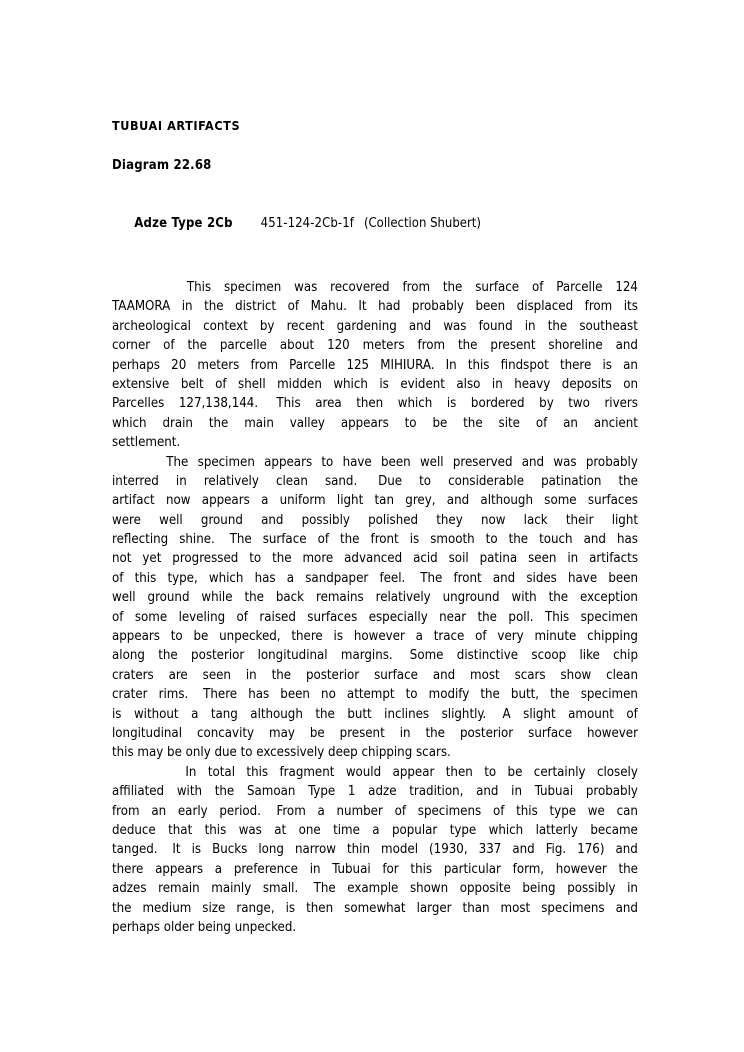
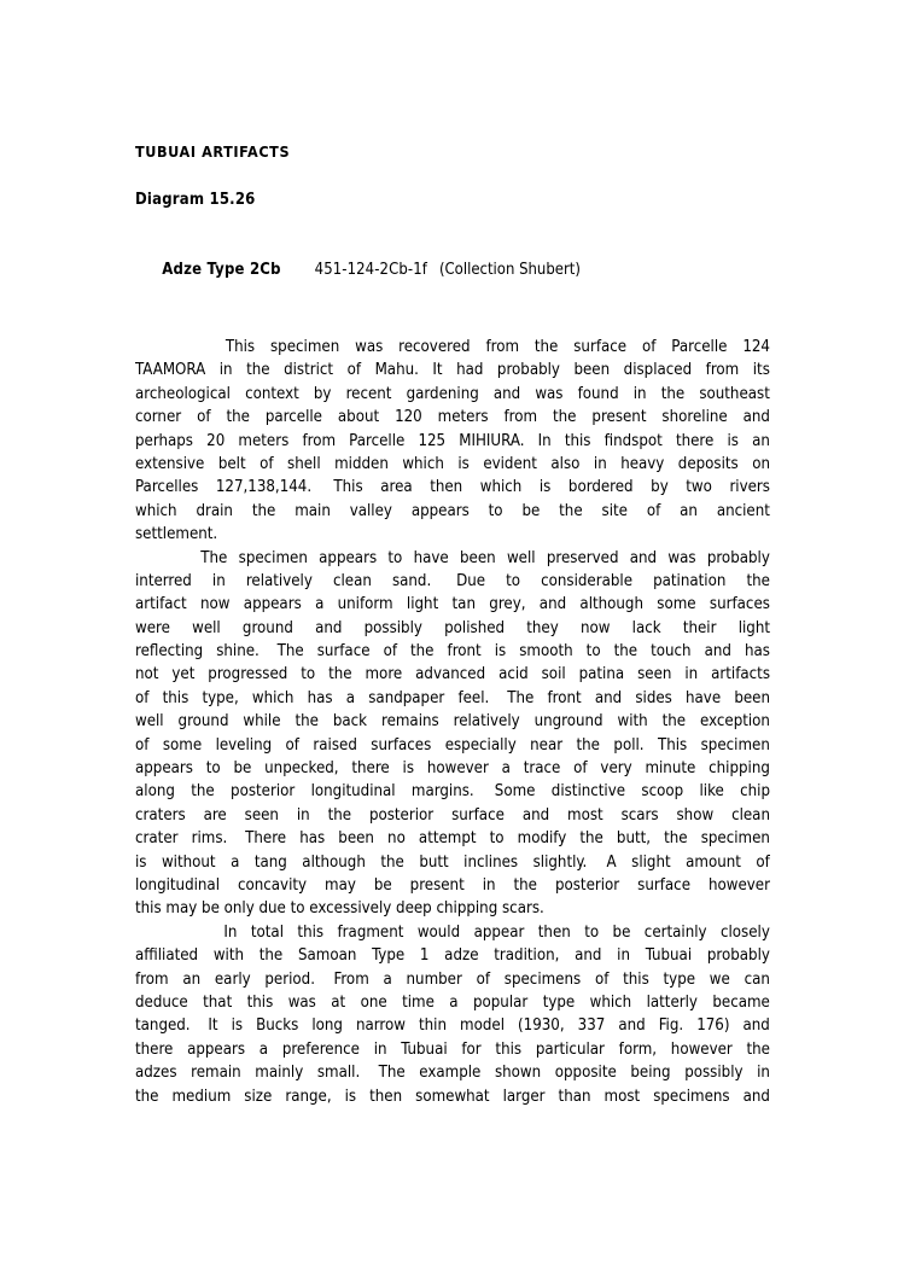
  TUBUAI ARTIFACTS
- Diagram 22.68
+ Diagram 15.26
  Adze Type 2Cb 451-124-2Cb-1f (Collection Shubert)
  This
  specimen
  was
  recovered
  from
  the
  surface
  of
  Parcelle
  124
  TAAMORA
  in
  the
  district
  of
  Mahu.
  It
  had
  probably
  been
  displaced
  from
  its
  archeological
  context
  by
  recent
  gardening
  and
  was
  found
  in
  the
  southeast
  corner
  of
  the
  parcelle
  about
  120
  meters
  from
  the
  present
  shoreline
  and
  perhaps
  20
  meters
  from
  Parcelle
  125
  MIHIURA.
  In
  this
  findspot
  there
  is
  an
  extensive
  belt
  of
  shell
  midden
  which
  is
  evident
  also
  in
  heavy
  deposits
  on
  Parcelles
  127,138,144.
  This
  area
  then
  which
  is
  bordered
  by
  two
  rivers
  which
  drain
  the
  main
  valley
  appears
  to
  be
  the
  site
  of
  an
  ancient
  settlement.
  The
  specimen
  appears
  to
  have
  been
  well
  preserved
  and
  was
  probably
  interred
  in
  relatively
  clean
  sand.
  Due
  to
  considerable
  patination
  the
  artifact
  now
  appears
  a
  uniform
  light
  tan
  grey,
  and
  although
  some
  surfaces
  were
  well
  ground
  and
  possibly
  polished
  they
  now
  lack
  their
  light
  reflecting
  shine.
  The
  surface
  of
  the
  front
  is
  smooth
  to
  the
  touch
  and
  has
  not
  yet
  progressed
  to
  the
  more
  advanced
  acid
  soil
  patina
  seen
  in
  artifacts
  of
  this
  type,
  which
  has
  a
  sandpaper
  feel.
  The
  front
  and
  sides
  have
  been
  well
  ground
  while
  the
  back
  remains
  relatively
  unground
  with
  the
  exception
  of
  some
  leveling
  of
  raised
  surfaces
  especially
  near
  the
  poll.
  This
  specimen
  appears
  to
  be
  unpecked,
  there
  is
  however
  a
  trace
  of
  very
  minute
  chipping
  along
  the
  posterior
  longitudinal
  margins.
  Some
  distinctive
  scoop
  like
  chip
  craters
  are
  seen
  in
  the
  posterior
  surface
  and
  most
  scars
  show
  clean
  crater
  rims.
  There
  has
  been
  no
  attempt
  to
  modify
  the
  butt,
  the
  specimen
  is
  without
  a
  tang
  although
  the
  butt
  inclines
  slightly.
  A
  slight
  amount
  of
  longitudinal
  concavity
  may
  be
  present
  in
  the
  posterior
  surface
  however
  this may be only due to excessively deep chipping scars.
  In
  total
  this
  fragment
  would
  appear
  then
  to
  be
  certainly
  closely
  affiliated
  with
  the
  Samoan
  Type
  1
  adze
  tradition,
  and
  in
  Tubuai
  probably
  from
  an
  early
  period.
  From
  a
  number
  of
  specimens
  of
  this
  type
  we
  can
  deduce
  that
  this
  was
  at
  one
  time
  a
  popular
  type
  which
  latterly
  became
  tanged.
  It
  is
  Bucks
  long
  narrow
  thin
  model
  (1930,
  337
  and
  Fig.
  176)
  and
  there
  appears
  a
  preference
  in
  Tubuai
  for
  this
  particular
  form,
  however
  the
  adzes
  remain
  mainly
  small.
  The
  example
  shown
  opposite
  being
  possibly
  in
  the
  medium
  size
  range,
  is
  then
  somewhat
  larger
  than
  most
  specimens
  and
- perhaps older being unpecked.
